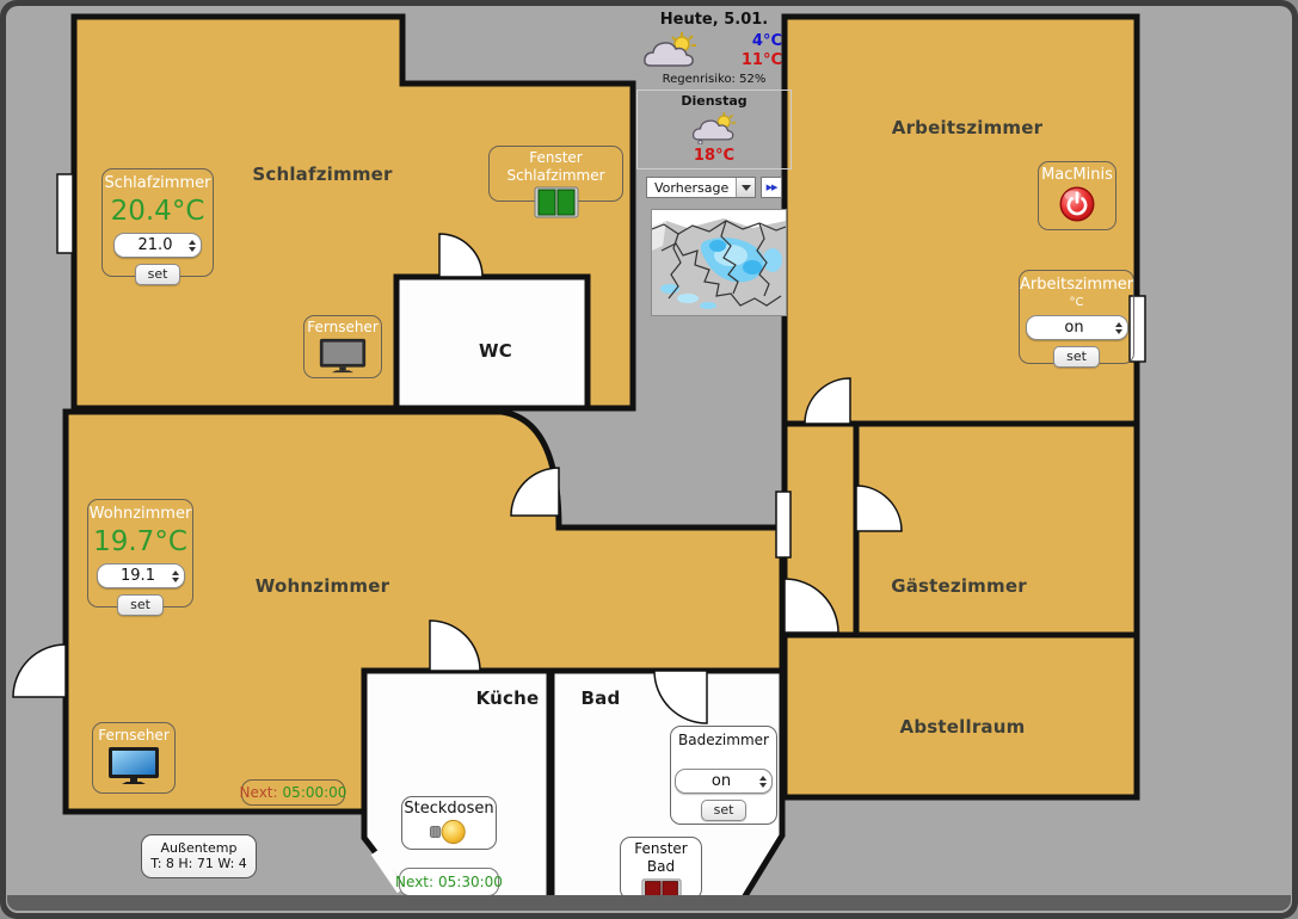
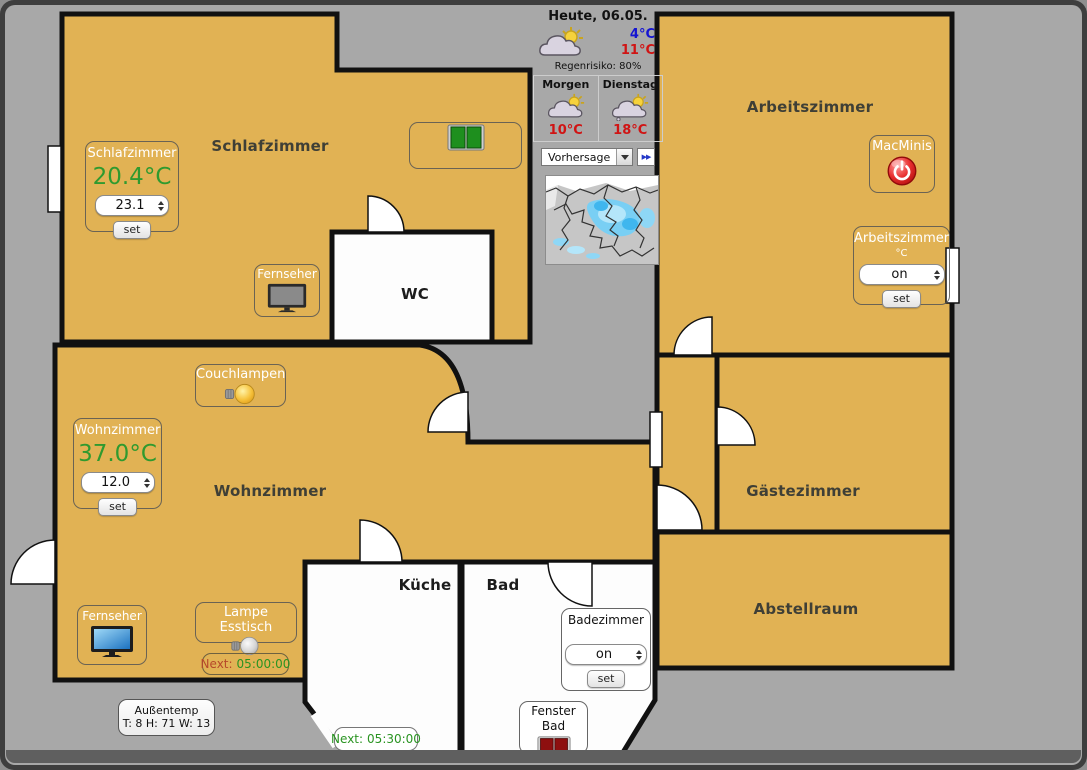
  Schlafzimmer
  WC
  Arbeitszimmer
  Wohnzimmer
  Küche
  Bad
  Gästezimmer
  Abstellraum
- Heute, 5.01.
+ Heute, 06.05.
  4°C
  11°C
- Regenrisiko: 52%
+ Regenrisiko: 80%
+ Morgen
+ 10°C
  Dienstag
  18°C
  Vorhersage
  ▶▶
  Schlafzimmer
  20.4°C
- 21.0
+ 23.1
  set
- Fenster Schlafzimmer
  Fernseher
  MacMinis
  Arbeitszimmer
  °C
  on
  set
+ Couchlampen
  Wohnzimmer
- 19.7°C
+ 37.0°C
- 19.1
+ 12.0
  set
  Fernseher
+ Lampe Esstisch
  Next:
  05:00:00
- Steckdosen
  Next:
  05:30:00
  Badezimmer
  on
  set
  Fenster Bad
  Außentemp
- T: 8 H: 71 W: 4
+ T: 8 H: 71 W: 13
